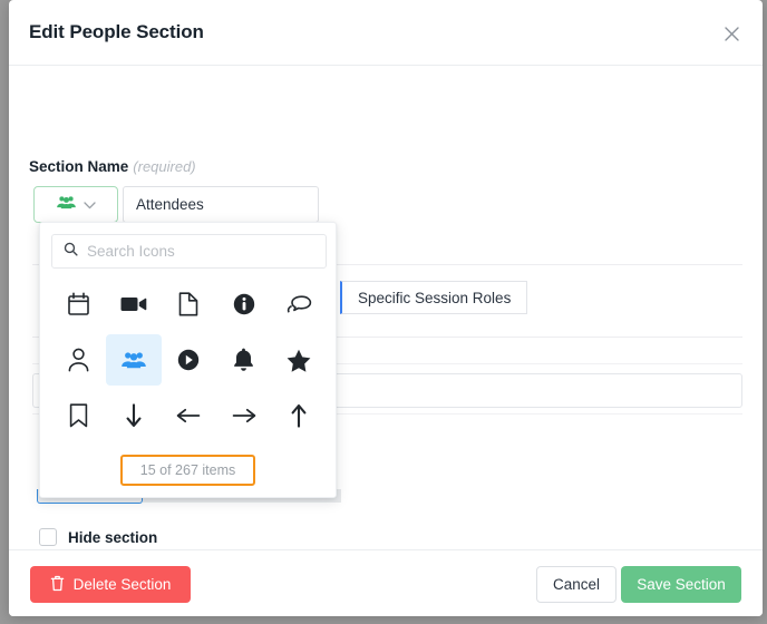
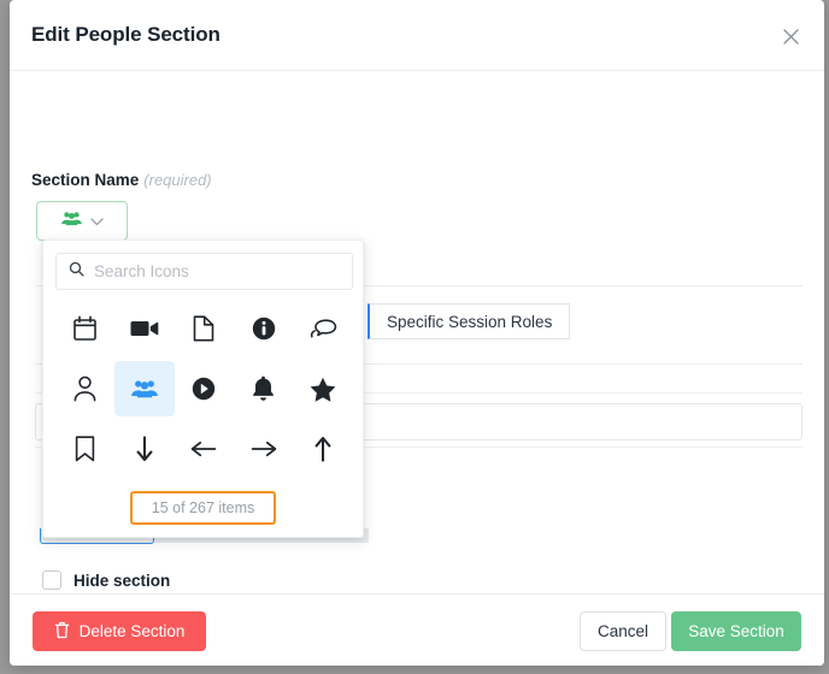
  Edit People Section
  Specific Session Roles
  Section Name (required)
- Attendees
  Search Icons
  15 of 267 items
  Hide section
  Delete Section
  Cancel
  Save Section
